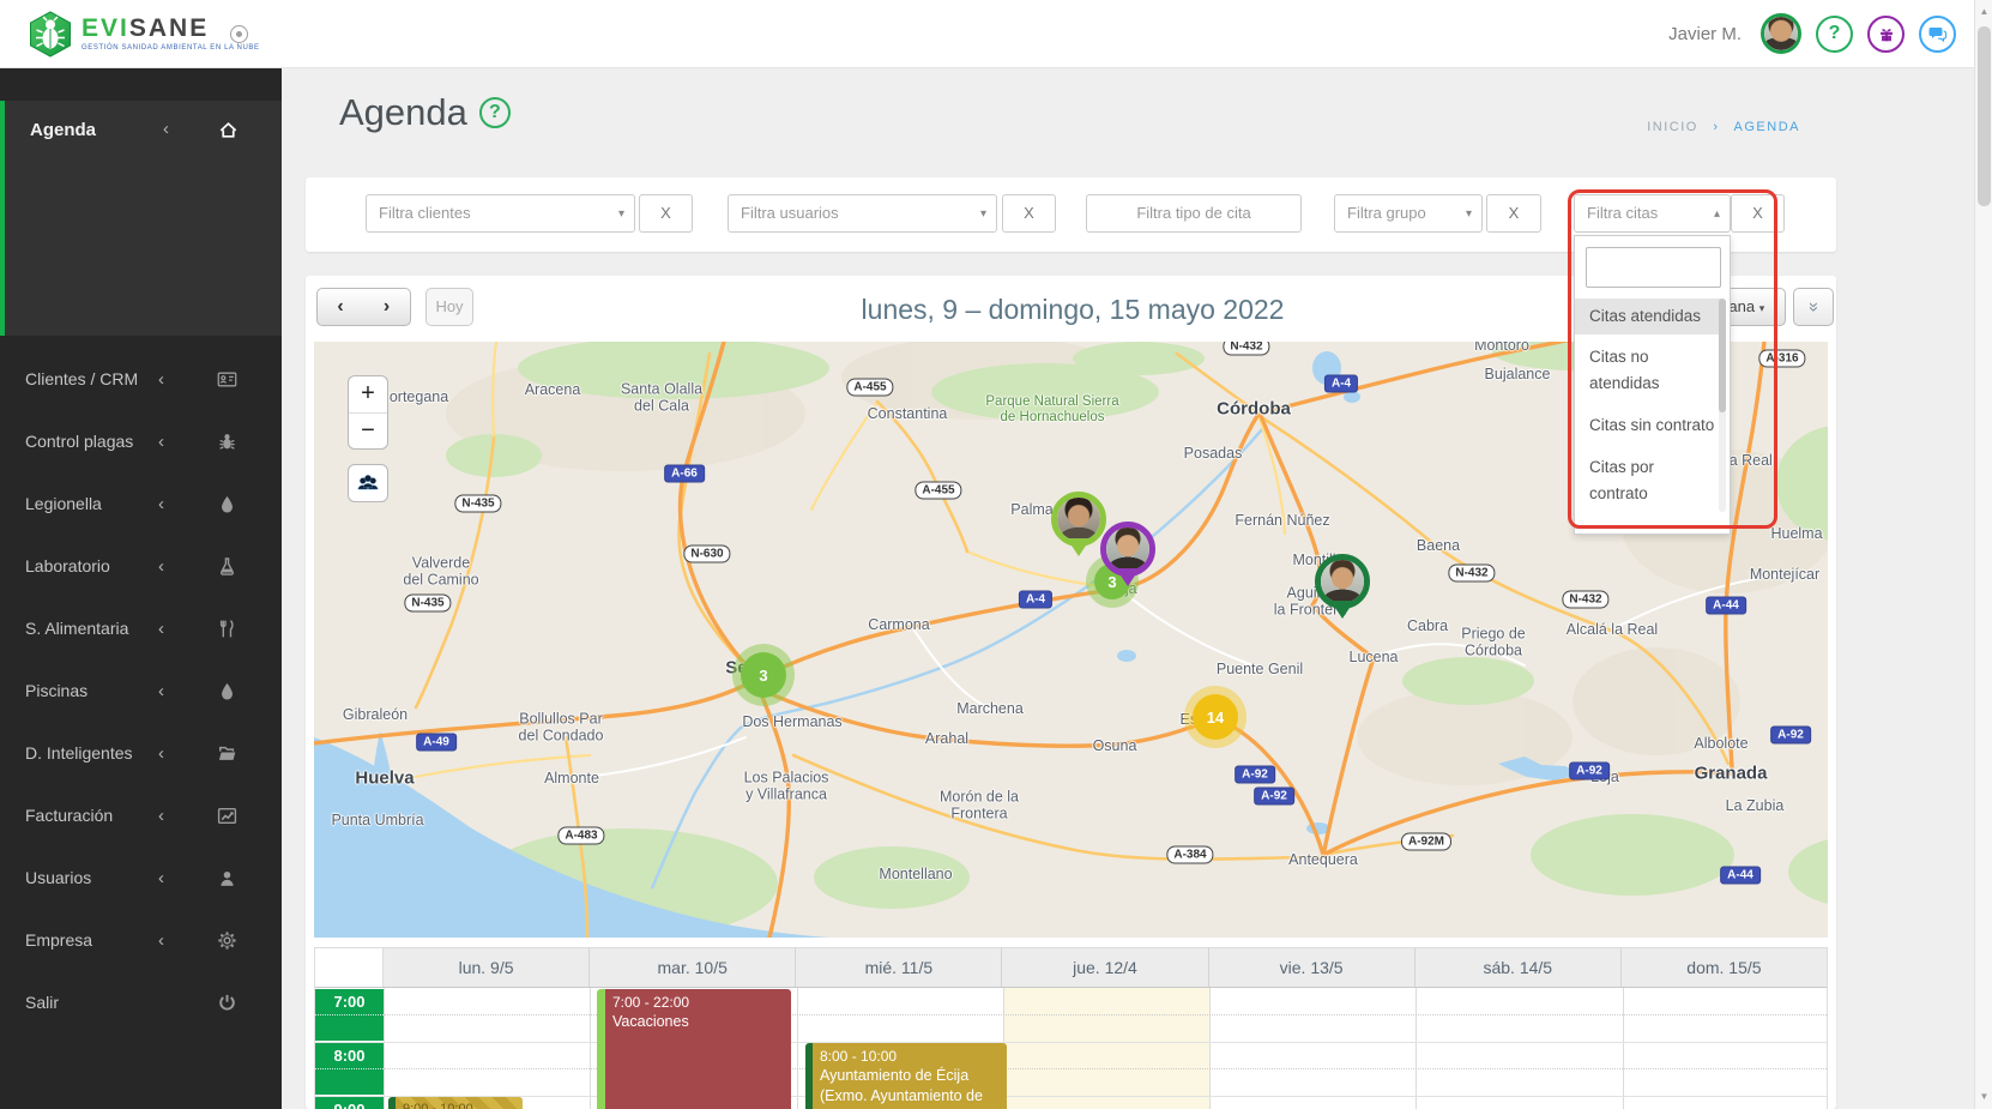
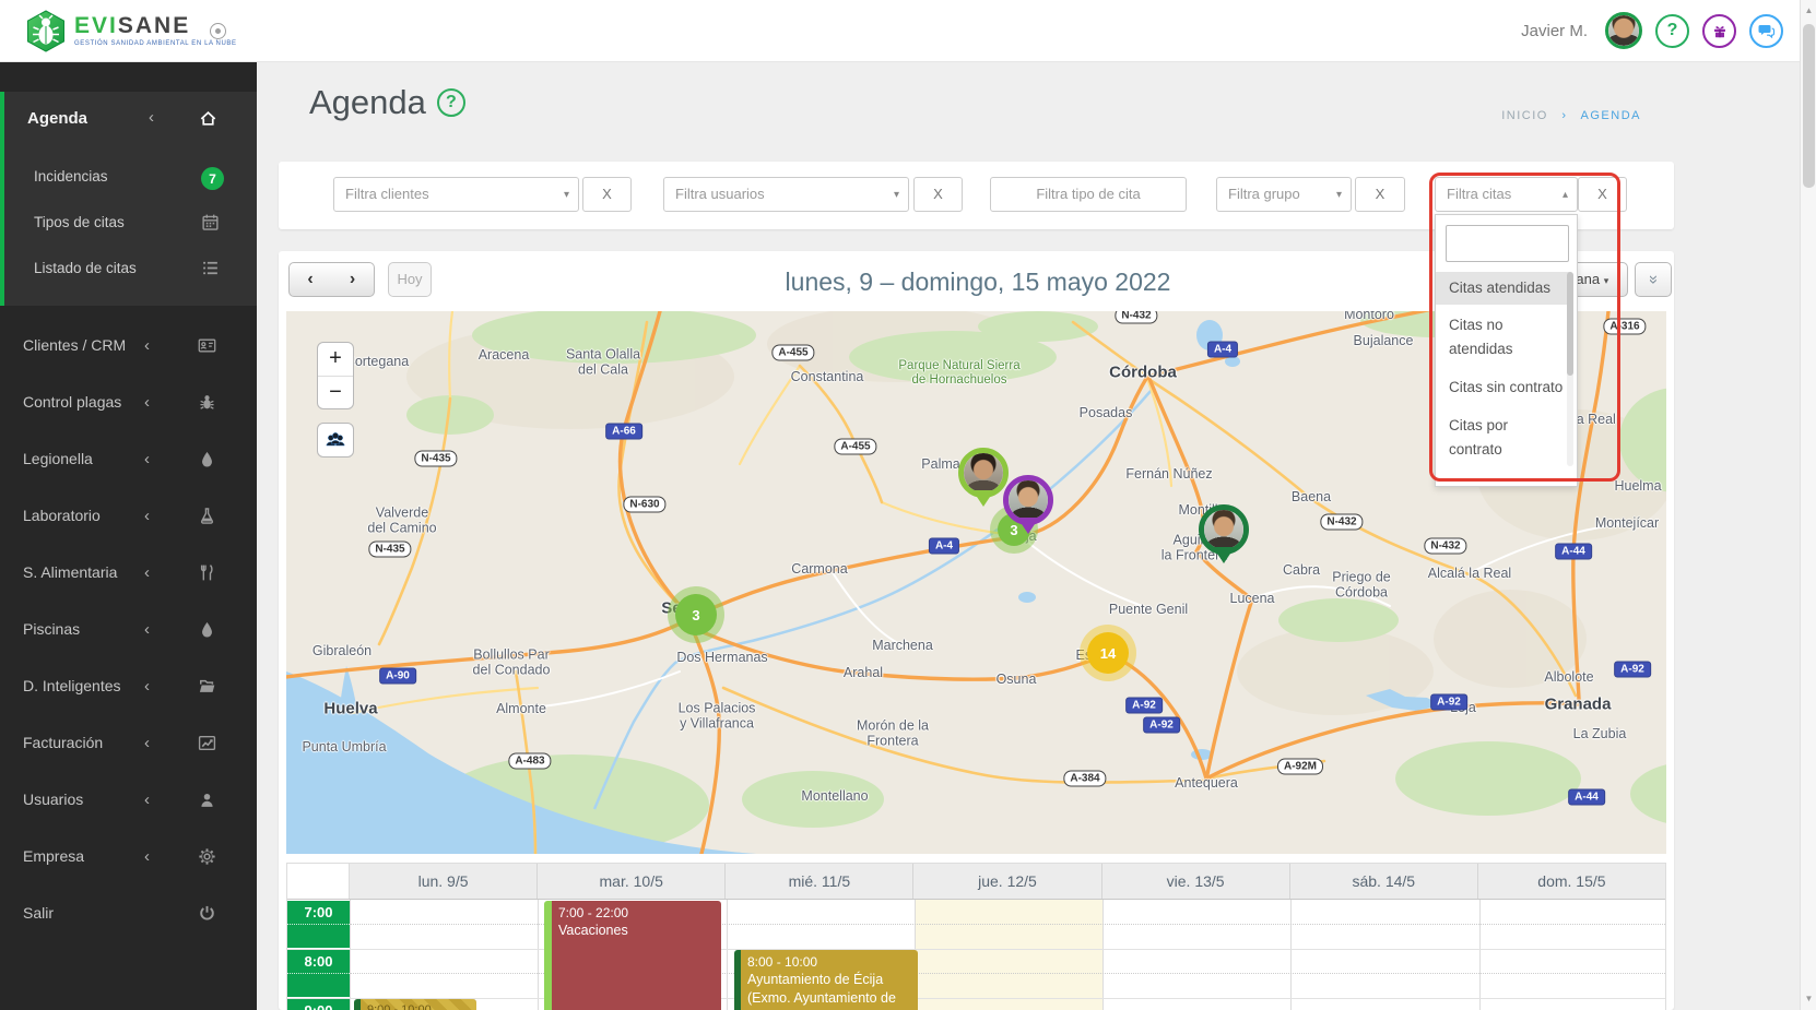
  EVISANE
  Javier M.
  ?
  Agenda
  ‹
+ Incidencias
+ 7
+ Tipos de citas
+ Listado de citas
  Clientes / CRM
  ‹
  Control plagas
  ‹
  Legionella
  ‹
  Laboratorio
  ‹
  S. Alimentaria
  ‹
  Piscinas
  ‹
  D. Inteligentes
  ‹
  Facturación
  ‹
  Usuarios
  ‹
  Empresa
  ‹
  Salir
  Agenda
  ?
  INICIO › AGENDA
  Filtra clientes
  ▾
  X
  Filtra usuarios
  ▾
  X
  Filtra tipo de cita
  Filtra grupo
  ▾
  X
  Filtra citas
  ▴
  X
  ‹
  ›
  Hoy
  lunes, 9 – domingo, 15 mayo 2022
  ortegana
  Aracena
  Santa Olalla
  del Cala
  Constantina
  Parque Natural Sierra
  de Hornachuelos
  Posadas
  Córdoba
  Montoro
  Bujalance
  Palma
  Fernán Núñez
  Baena
  Valverde
  del Camino
  Carmona
  Dos Hermanas
  Gibraleón
  Huelva
  Punta Umbría
  Bollullos Par
  del Condado
  Almonte
  Marchena
  Arahal
  Osuna
  Morón de la
  Frontera
  Los Palacios
  y Villafranca
  Montellano
  Antequera
  Puente Genil
  la Frontera
  Lucena
  Cabra
  Priego de
  Córdoba
  Alcalá la Real
  Montejícar
  Huelma
  Granada
  Albolote
  La Zubia
  N-432
  A-455
  A-4
  A-316
  A-66
  N-435
  A-455
  N-630
  A-4
  N-435
- A-49
+ A-90
  A-483
  N-432
  N-432
  A-44
  A-92
  A-92
  A-92
  A-384
  A-92M
  A-44
  A-92
  3
  3
  14
  +
  −
  lun. 9/5
  mar. 10/5
  mié. 11/5
- jue. 12/4
+ jue. 12/5
  vie. 13/5
  sáb. 14/5
  dom. 15/5
  7:00
  8:00
  7:00 - 22:00
  Vacaciones
  8:00 - 10:00
  Ayuntamiento de Écija
  (Exmo. Ayuntamiento de
  Citas atendidas
  Citas no atendidas
  Citas sin contrato
  Citas por contrato
  ▲
  ▼
